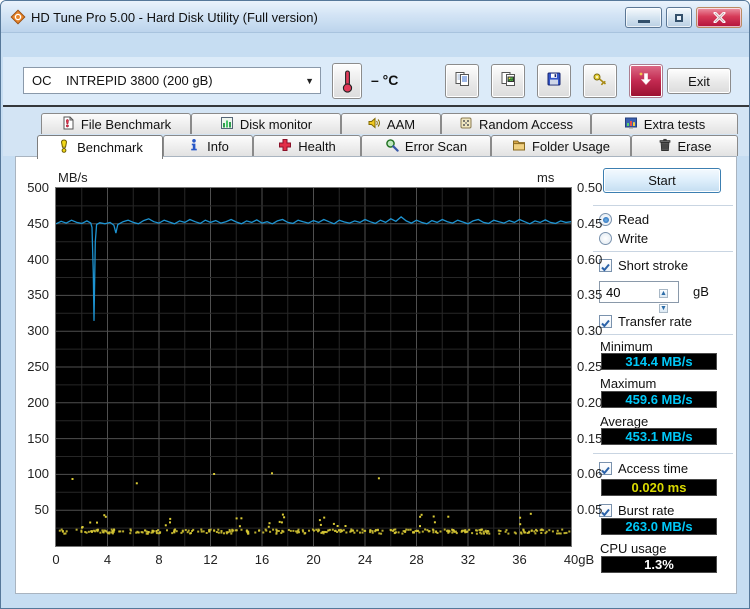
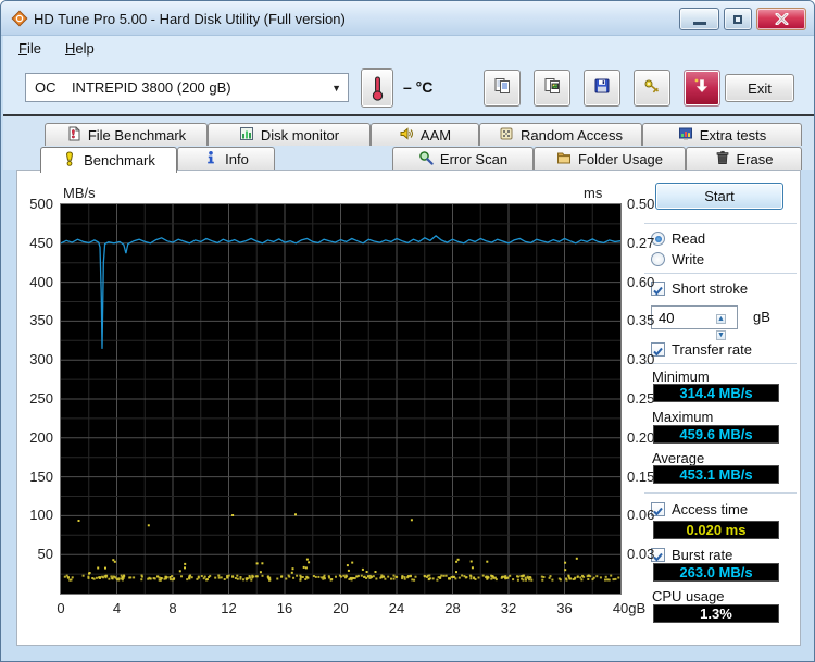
  HD Tune Pro 5.00 - Hard Disk Utility (Full version)
+ File Help
  OC INTREPID 3800 (200 gB)
  ▼
  – °C
  Exit
  File Benchmark
  Disk monitor
  AAM
  Random Access
  Extra tests
  Benchmark
  Info
- Health
  Error Scan
  Folder Usage
  Erase
  Start
  Read
  Write
  Short stroke
  40
  gB
  Transfer rate
  Minimum
  314.4 MB/s
  Maximum
  459.6 MB/s
  Average
  453.1 MB/s
  Access time
  0.020 ms
  Burst rate
  263.0 MB/s
  CPU usage
  1.3%
  MB/s
  ms
  500
  450
  400
  350
  300
  250
  200
  150
  100
  50
  0.50
- 0.45
+ 0.27
  0.60
  0.35
  0.30
  0.25
  0.20
  0.15
  0.06
- 0.05
+ 0.03
  0
  4
  8
  12
  16
  20
  24
  28
  32
  36
  40gB
